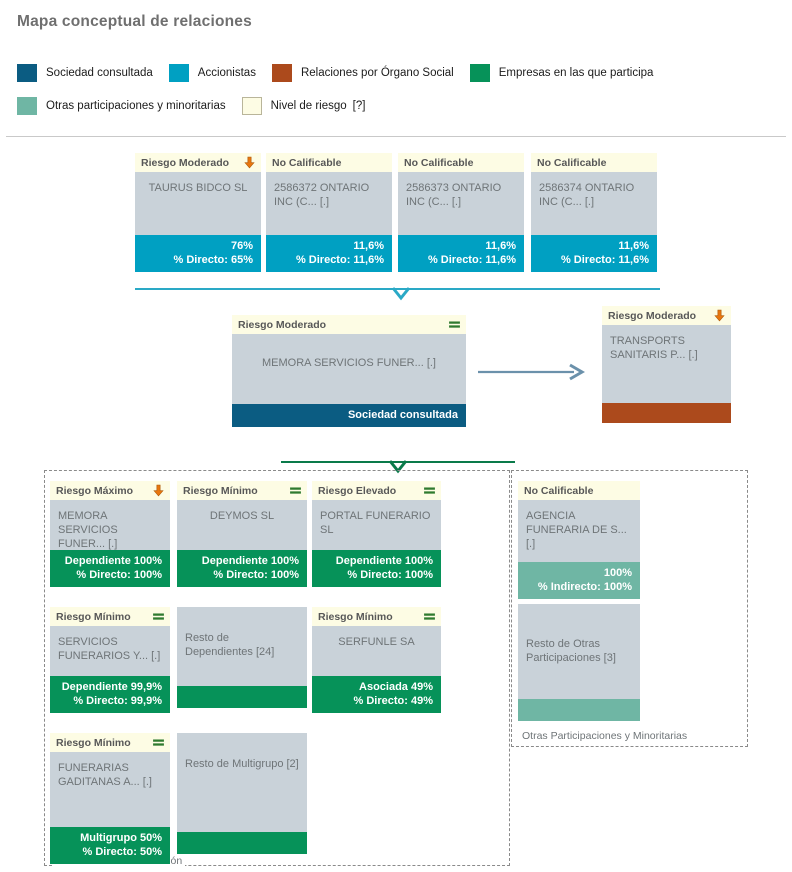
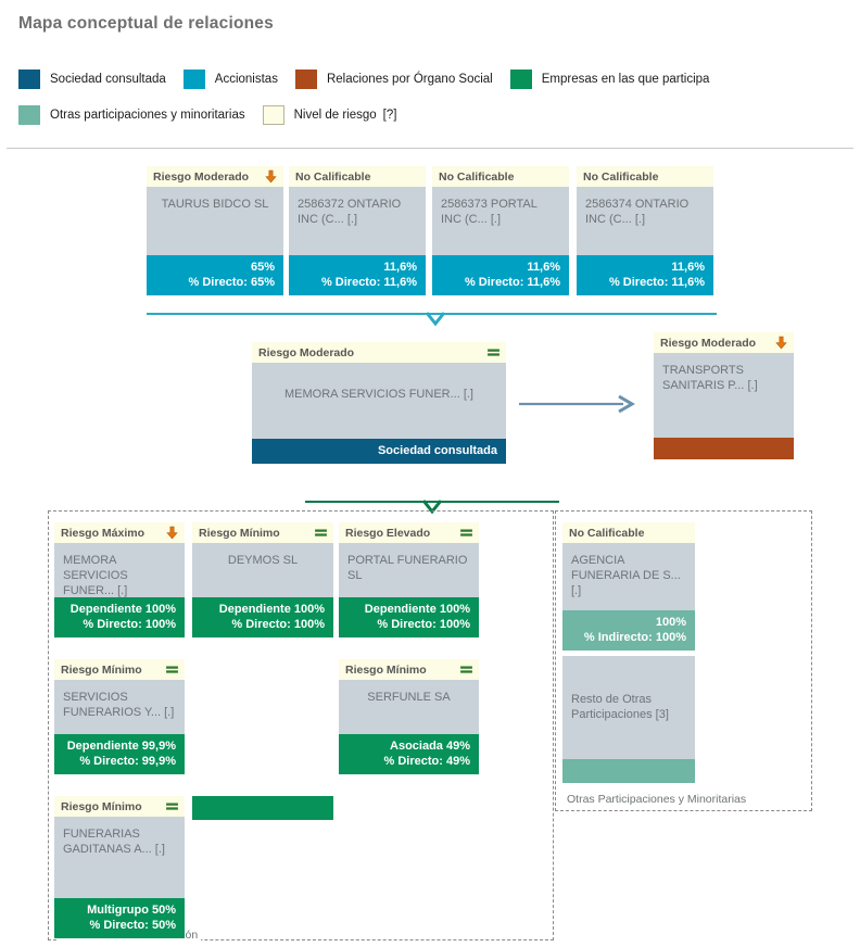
  Mapa conceptual de relaciones
  Sociedad consultada
  Accionistas
  Relaciones por Órgano Social
  Empresas en las que participa
  Otras participaciones y minoritarias
  Nivel de riesgo
  [?]
  Riesgo Moderado
  TAURUS BIDCO SL
- 76%
+ 65%
  % Directo: 65%
  No Calificable
  2586372 ONTARIO INC (C... [.]
  11,6%
  % Directo: 11,6%
  No Calificable
- 2586373 ONTARIO INC (C... [.]
+ 2586373 PORTAL INC (C... [.]
  11,6%
  % Directo: 11,6%
  No Calificable
  2586374 ONTARIO INC (C... [.]
  11,6%
  % Directo: 11,6%
  Riesgo Moderado
  MEMORA SERVICIOS FUNER... [.]
  Sociedad consultada
  Riesgo Moderado
  TRANSPORTS SANITARIS P... [.]
  Riesgo Máximo
  MEMORA SERVICIOS FUNER... [.]
  Dependiente 100%
  % Directo: 100%
  Riesgo Mínimo
  DEYMOS SL
  Dependiente 100%
  % Directo: 100%
  Riesgo Elevado
  PORTAL FUNERARIO SL
  Dependiente 100%
  % Directo: 100%
  Riesgo Mínimo
  SERVICIOS FUNERARIOS Y... [.]
  Dependiente 99,9%
  % Directo: 99,9%
- Resto de Dependientes [24]
  Riesgo Mínimo
  SERFUNLE SA
  Asociada 49%
  % Directo: 49%
  Riesgo Mínimo
  FUNERARIAS GADITANAS A... [.]
  Multigrupo 50%
  % Directo: 50%
- Resto de Multigrupo [2]
  Otras Participaciones y Minoritarias
  No Calificable
  AGENCIA FUNERARIA DE S... [.]
  100%
  % Indirecto: 100%
  Resto de Otras Participaciones [3]
